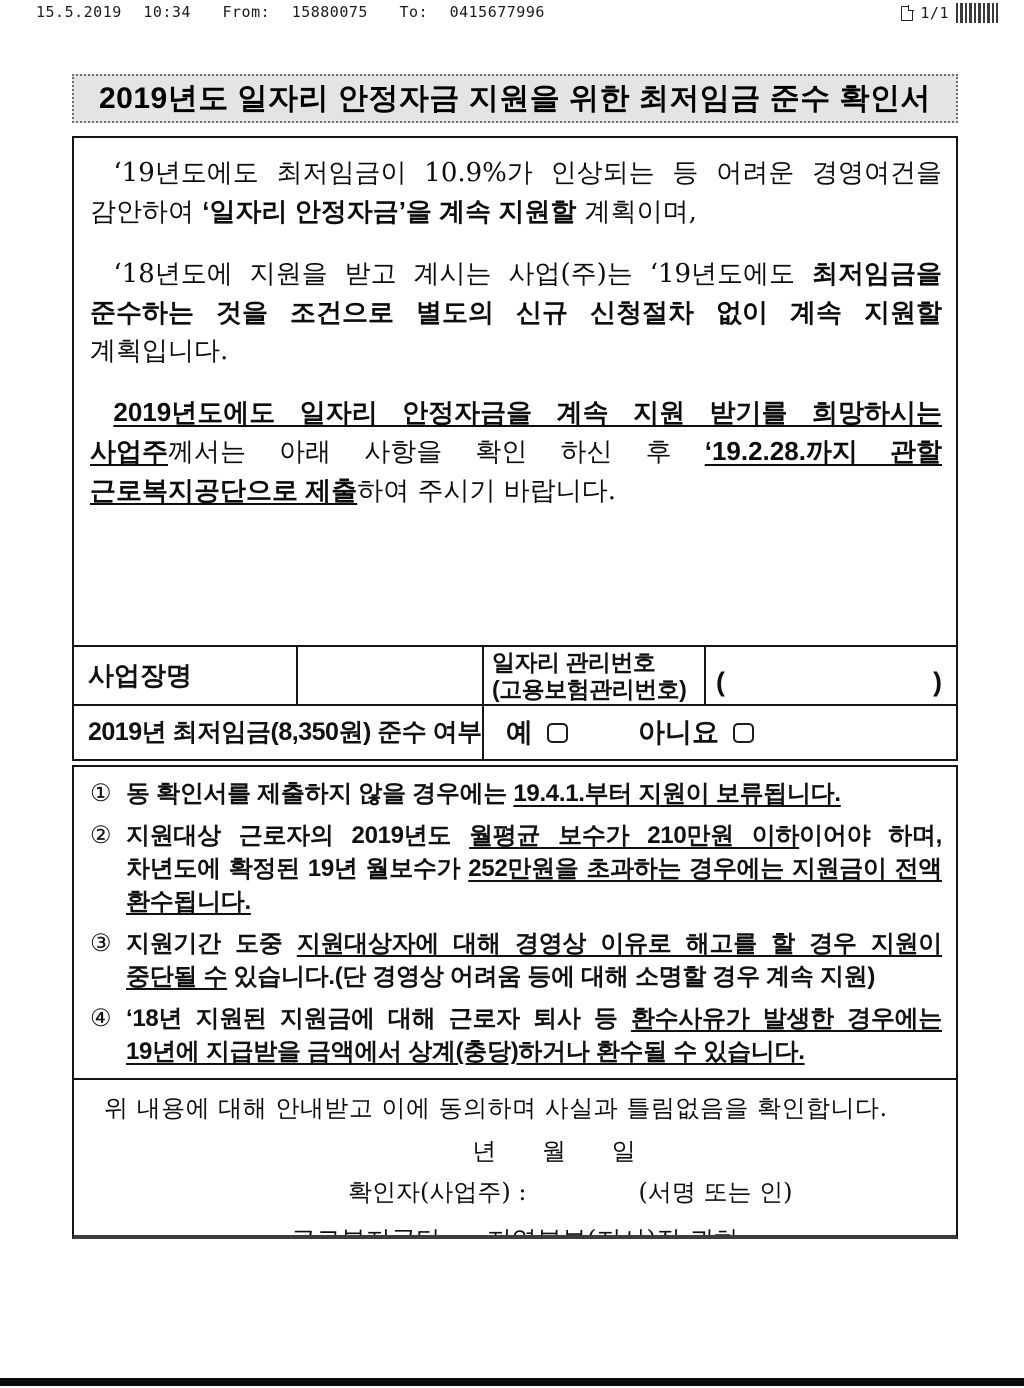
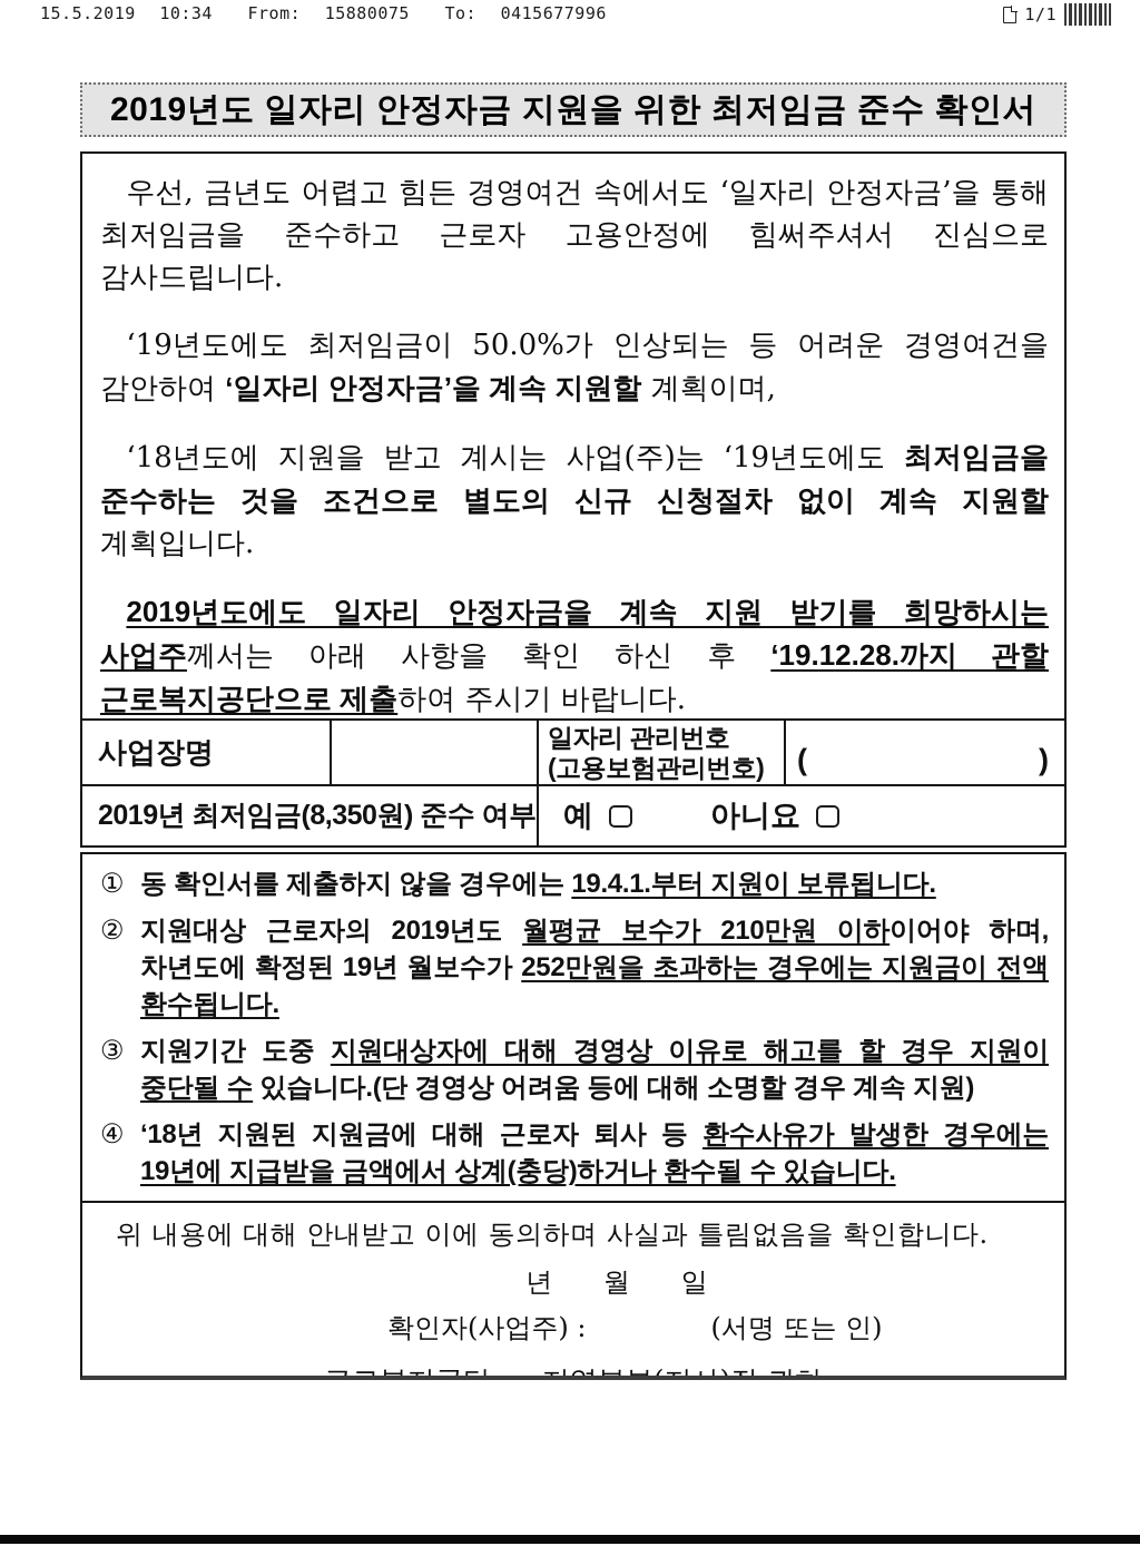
  15.5.2019 10:34 From: 15880075 To: 0415677996
  1/1
  2019년도 일자리 안정자금 지원을 위한 최저임금 준수 확인서
+ 우선, 금년도 어렵고 힘든 경영여건 속에서도 ‘일자리 안정자금’을 통해 최저임금을 준수하고 근로자 고용안정에 힘써주셔서 진심으로 감사드립니다.
- ‘19년도에도 최저임금이 10.9%가 인상되는 등 어려운 경영여건을 감안하여 ‘일자리 안정자금’을 계속 지원할 계획이며,
+ ‘19년도에도 최저임금이 50.0%가 인상되는 등 어려운 경영여건을 감안하여 ‘일자리 안정자금’을 계속 지원할 계획이며,
  ‘18년도에 지원을 받고 계시는 사업(주)는 ‘19년도에도 최저임금을 준수하는 것을 조건으로 별도의 신규 신청절차 없이 계속 지원할 계획입니다.
- 2019년도에도 일자리 안정자금을 계속 지원 받기를 희망하시는 사업주께서는 아래 사항을 확인 하신 후 ‘19.2.28.까지 관할 근로복지공단으로 제출하여 주시기 바랍니다.
+ 2019년도에도 일자리 안정자금을 계속 지원 받기를 희망하시는 사업주께서는 아래 사항을 확인 하신 후 ‘19.12.28.까지 관할 근로복지공단으로 제출하여 주시기 바랍니다.
  사업장명
  일자리 관리번호
  (고용보험관리번호)
  (
  )
  2019년 최저임금(8,350원) 준수 여부
  예
  아니요
  ①
  동 확인서를 제출하지 않을 경우에는 19.4.1.부터 지원이 보류됩니다.
  ②
  지원대상 근로자의 2019년도 월평균 보수가 210만원 이하이어야 하며, 차년도에 확정된 19년 월보수가 252만원을 초과하는 경우에는 지원금이 전액 환수됩니다.
  ③
  지원기간 도중 지원대상자에 대해 경영상 이유로 해고를 할 경우 지원이 중단될 수 있습니다.(단 경영상 어려움 등에 대해 소명할 경우 계속 지원)
  ④
  ‘18년 지원된 지원금에 대해 근로자 퇴사 등 환수사유가 발생한 경우에는 19년에 지급받을 금액에서 상계(충당)하거나 환수될 수 있습니다.
  위 내용에 대해 안내받고 이에 동의하며 사실과 틀림없음을 확인합니다.
  년 월 일
  확인자(사업주) :
  (서명 또는 인)
